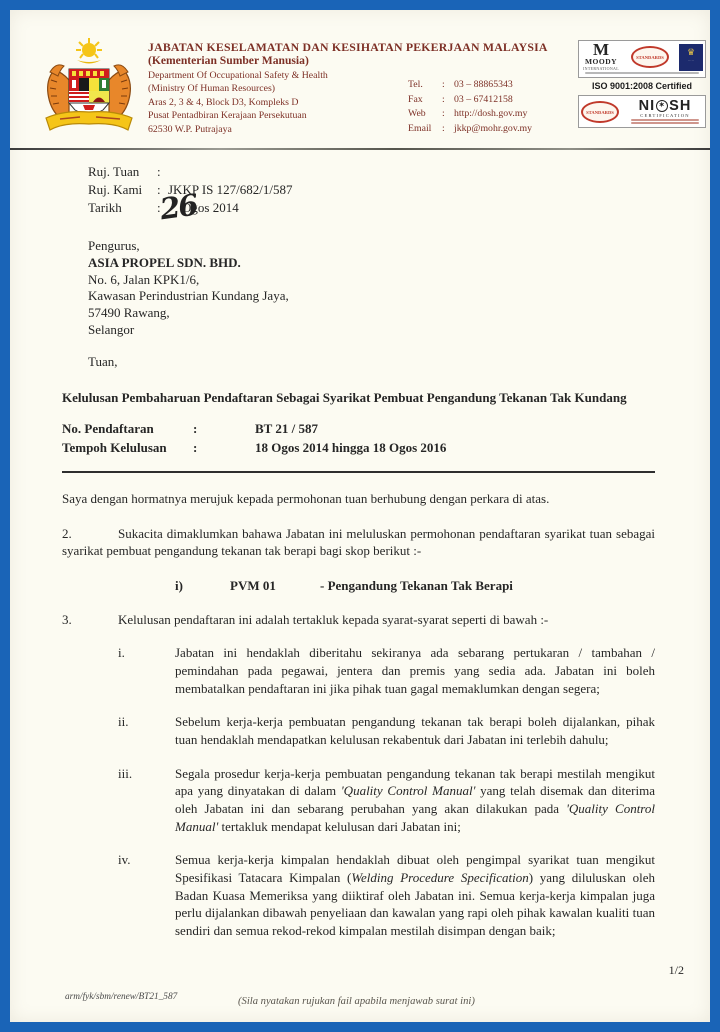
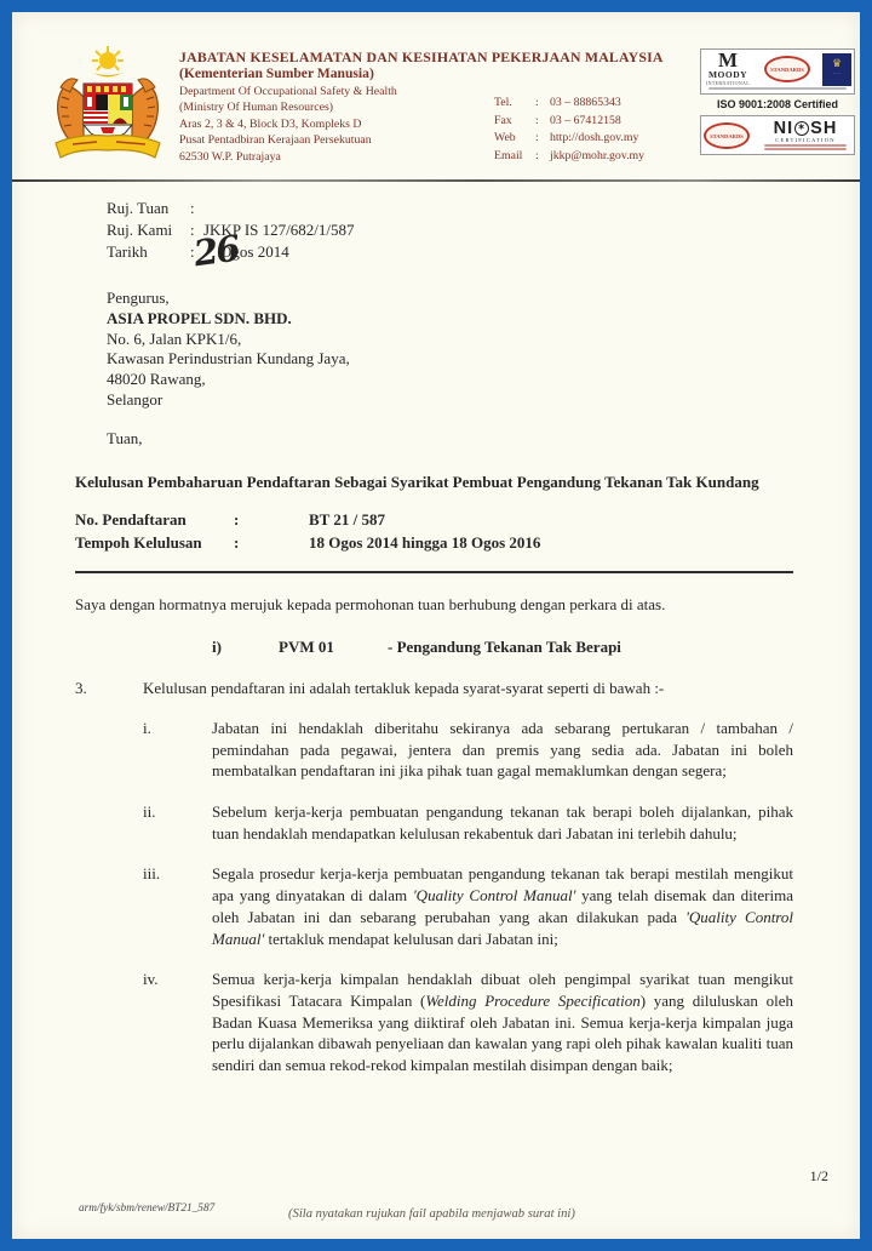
  JABATAN KESELAMATAN DAN KESIHATAN PEKERJAAN MALAYSIA
  (Kementerian Sumber Manusia)
  Department Of Occupational Safety & Health
  (Ministry Of Human Resources)
  Aras 2, 3 & 4, Block D3, Kompleks D
  Pusat Pentadbiran Kerajaan Persekutuan
  62530 W.P. Putrajaya
  Tel. : 03 – 88865343
  Fax : 03 – 67412158
  Web : http://dosh.gov.my
  Email : jkkp@mohr.gov.my
  M
  MOODY
  ♛
  ISO 9001:2008 Certified
  NI
  SH
  Ruj. Tuan :
  Ruj. Kami : JKKP IS 127/682/1/587
  Tarikh : Ogos 2014
  Pengurus,
  ASIA PROPEL SDN. BHD.
  No. 6, Jalan KPK1/6,
  Kawasan Perindustrian Kundang Jaya,
- 57490 Rawang,
+ 48020 Rawang,
  Selangor
  Tuan,
  Kelulusan Pembaharuan Pendaftaran Sebagai Syarikat Pembuat Pengandung Tekanan Tak Kundang
  No. Pendaftaran : BT 21 / 587
  Tempoh Kelulusan : 18 Ogos 2014 hingga 18 Ogos 2016
  Saya dengan hormatnya merujuk kepada permohonan tuan berhubung dengan perkara di atas.
- 2. Sukacita dimaklumkan bahawa Jabatan ini meluluskan permohonan pendaftaran syarikat tuan sebagai syarikat pembuat pengandung tekanan tak berapi bagi skop berikut :-
  i) PVM 01 - Pengandung Tekanan Tak Berapi
  3. Kelulusan pendaftaran ini adalah tertakluk kepada syarat-syarat seperti di bawah :-
  i.
  Jabatan ini hendaklah diberitahu sekiranya ada sebarang pertukaran / tambahan / pemindahan pada pegawai, jentera dan premis yang sedia ada. Jabatan ini boleh membatalkan pendaftaran ini jika pihak tuan gagal memaklumkan dengan segera;
  ii.
  Sebelum kerja-kerja pembuatan pengandung tekanan tak berapi boleh dijalankan, pihak tuan hendaklah mendapatkan kelulusan rekabentuk dari Jabatan ini terlebih dahulu;
  iii.
  Segala prosedur kerja-kerja pembuatan pengandung tekanan tak berapi mestilah mengikut apa yang dinyatakan di dalam 'Quality Control Manual' yang telah disemak dan diterima oleh Jabatan ini dan sebarang perubahan yang akan dilakukan pada 'Quality Control Manual' tertakluk mendapat kelulusan dari Jabatan ini;
  iv.
  Semua kerja-kerja kimpalan hendaklah dibuat oleh pengimpal syarikat tuan mengikut Spesifikasi Tatacara Kimpalan (Welding Procedure Specification) yang diluluskan oleh Badan Kuasa Memeriksa yang diiktiraf oleh Jabatan ini. Semua kerja-kerja kimpalan juga perlu dijalankan dibawah penyeliaan dan kawalan yang rapi oleh pihak kawalan kualiti tuan sendiri dan semua rekod-rekod kimpalan mestilah disimpan dengan baik;
  1/2
  arm/fyk/sbm/renew/BT21_587
  (Sila nyatakan rujukan fail apabila menjawab surat ini)
